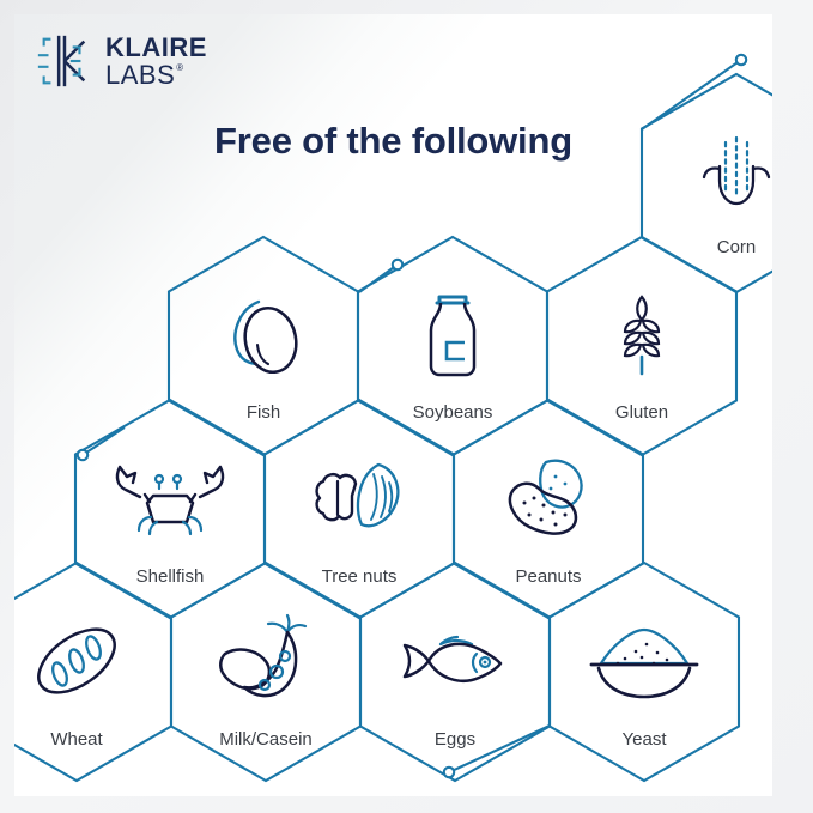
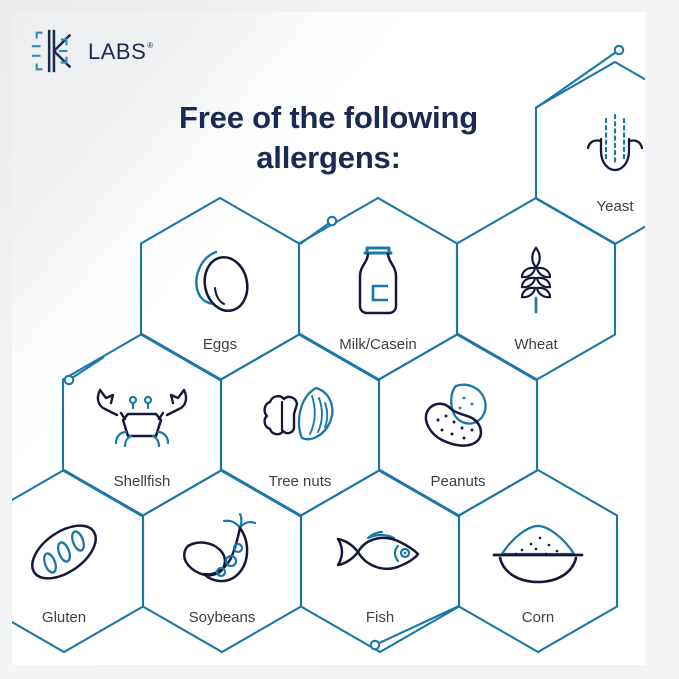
- KLAIRE
  LABS
  ®
  Free of the following
+ allergens:
- Corn
+ Yeast
- Fish
+ Eggs
- Soybeans
+ Milk/Casein
- Gluten
+ Wheat
  Shellfish
  Tree nuts
  Peanuts
- Wheat
+ Gluten
- Milk/Casein
+ Soybeans
- Eggs
+ Fish
- Yeast
+ Corn
